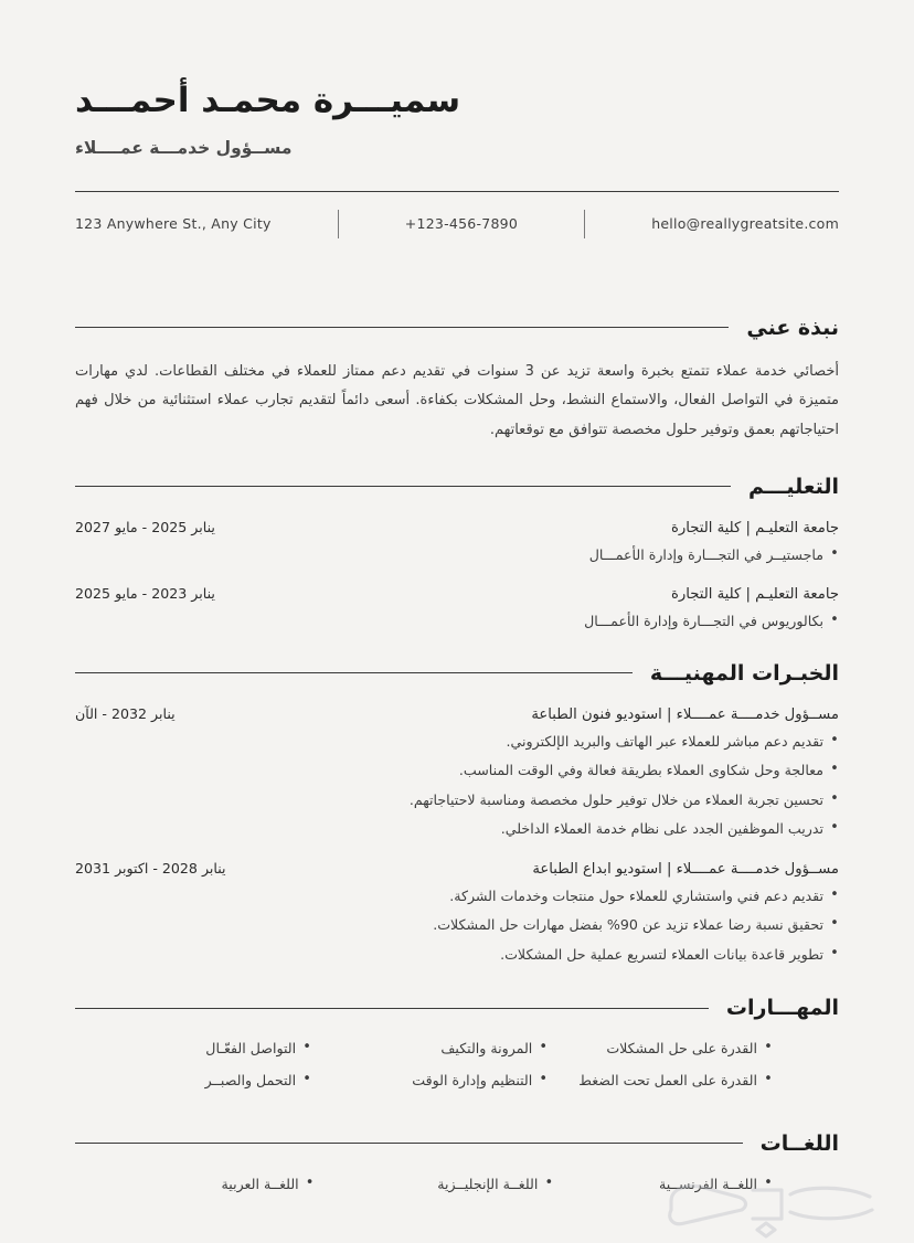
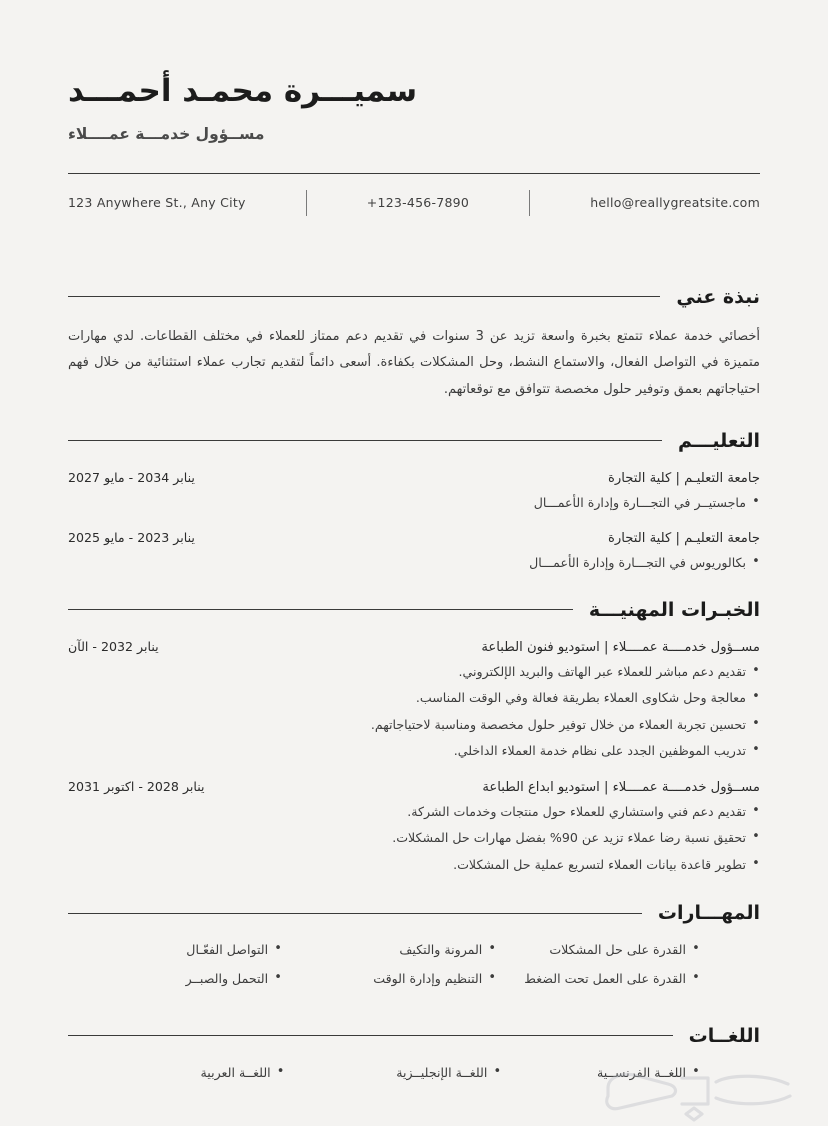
  سميـــرة محمـد أحمـــد
  مســؤول خدمـــة عمــــلاء
  hello@reallygreatsite.com
  +123-456-7890
  123 Anywhere St., Any City
  نبذة عني
  أخصائي خدمة عملاء تتمتع بخبرة واسعة تزيد عن 3 سنوات في تقديم دعم ممتاز للعملاء في مختلف القطاعات. لدي مهارات متميزة في التواصل الفعال، والاستماع النشط، وحل المشكلات بكفاءة. أسعى دائماً لتقديم تجارب عملاء استثنائية من خلال فهم احتياجاتهم بعمق وتوفير حلول مخصصة تتوافق مع توقعاتهم.
  التعليـــم
  جامعة التعليـم | كلية التجارة
- ينابر 2025 - مايو 2027
+ ينابر 2034 - مايو 2027
  ماجستيــر في التجـــارة وإدارة الأعمـــال
  جامعة التعليـم | كلية التجارة
  ينابر 2023 - مايو 2025
  بكالوريوس في التجـــارة وإدارة الأعمـــال
  الخبـرات المهنيـــة
  مســؤول خدمــــة عمــــلاء | استوديو فنون الطباعة
  ينابر 2032 - الآن
  تقديم دعم مباشر للعملاء عبر الهاتف والبريد الإلكتروني.
  معالجة وحل شكاوى العملاء بطريقة فعالة وفي الوقت المناسب.
  تحسين تجربة العملاء من خلال توفير حلول مخصصة ومناسبة لاحتياجاتهم.
  تدريب الموظفين الجدد على نظام خدمة العملاء الداخلي.
  مســؤول خدمــــة عمــــلاء | استوديو ابداع الطباعة
  ينابر 2028 - اكتوبر 2031
  تقديم دعم فني واستشاري للعملاء حول منتجات وخدمات الشركة.
  تحقيق نسبة رضا عملاء تزيد عن 90% بفضل مهارات حل المشكلات.
  تطوير قاعدة بيانات العملاء لتسريع عملية حل المشكلات.
  المهـــارات
  القدرة على حل المشكلات
  القدرة على العمل تحت الضغط
  المرونة والتكيف
  التنظيم وإدارة الوقت
  التواصل الفعّـال
  التحمل والصبــر
  اللغــات
  اللغــة الفرنســية
  اللغــة الإنجليــزية
  اللغــة العربية
